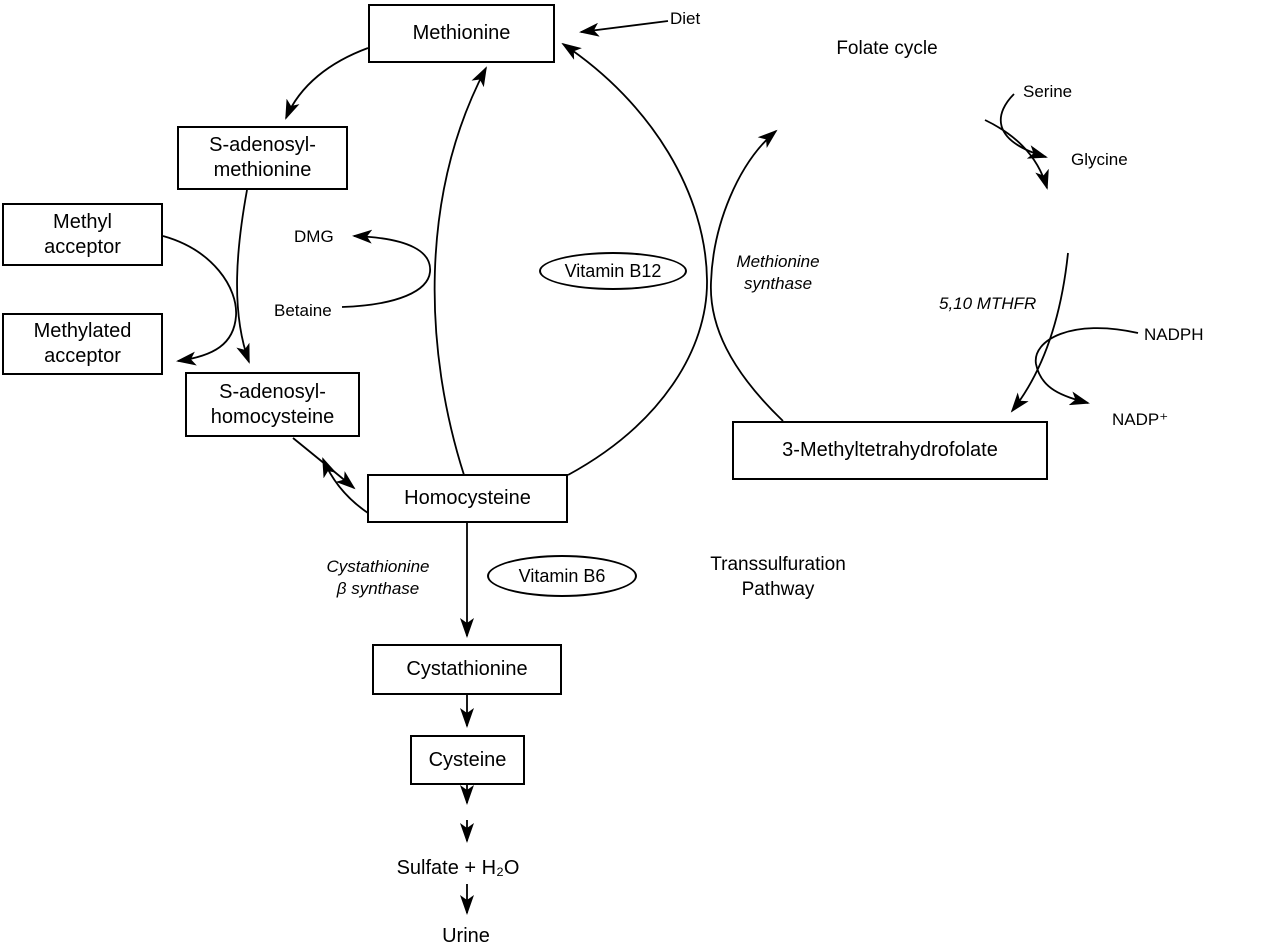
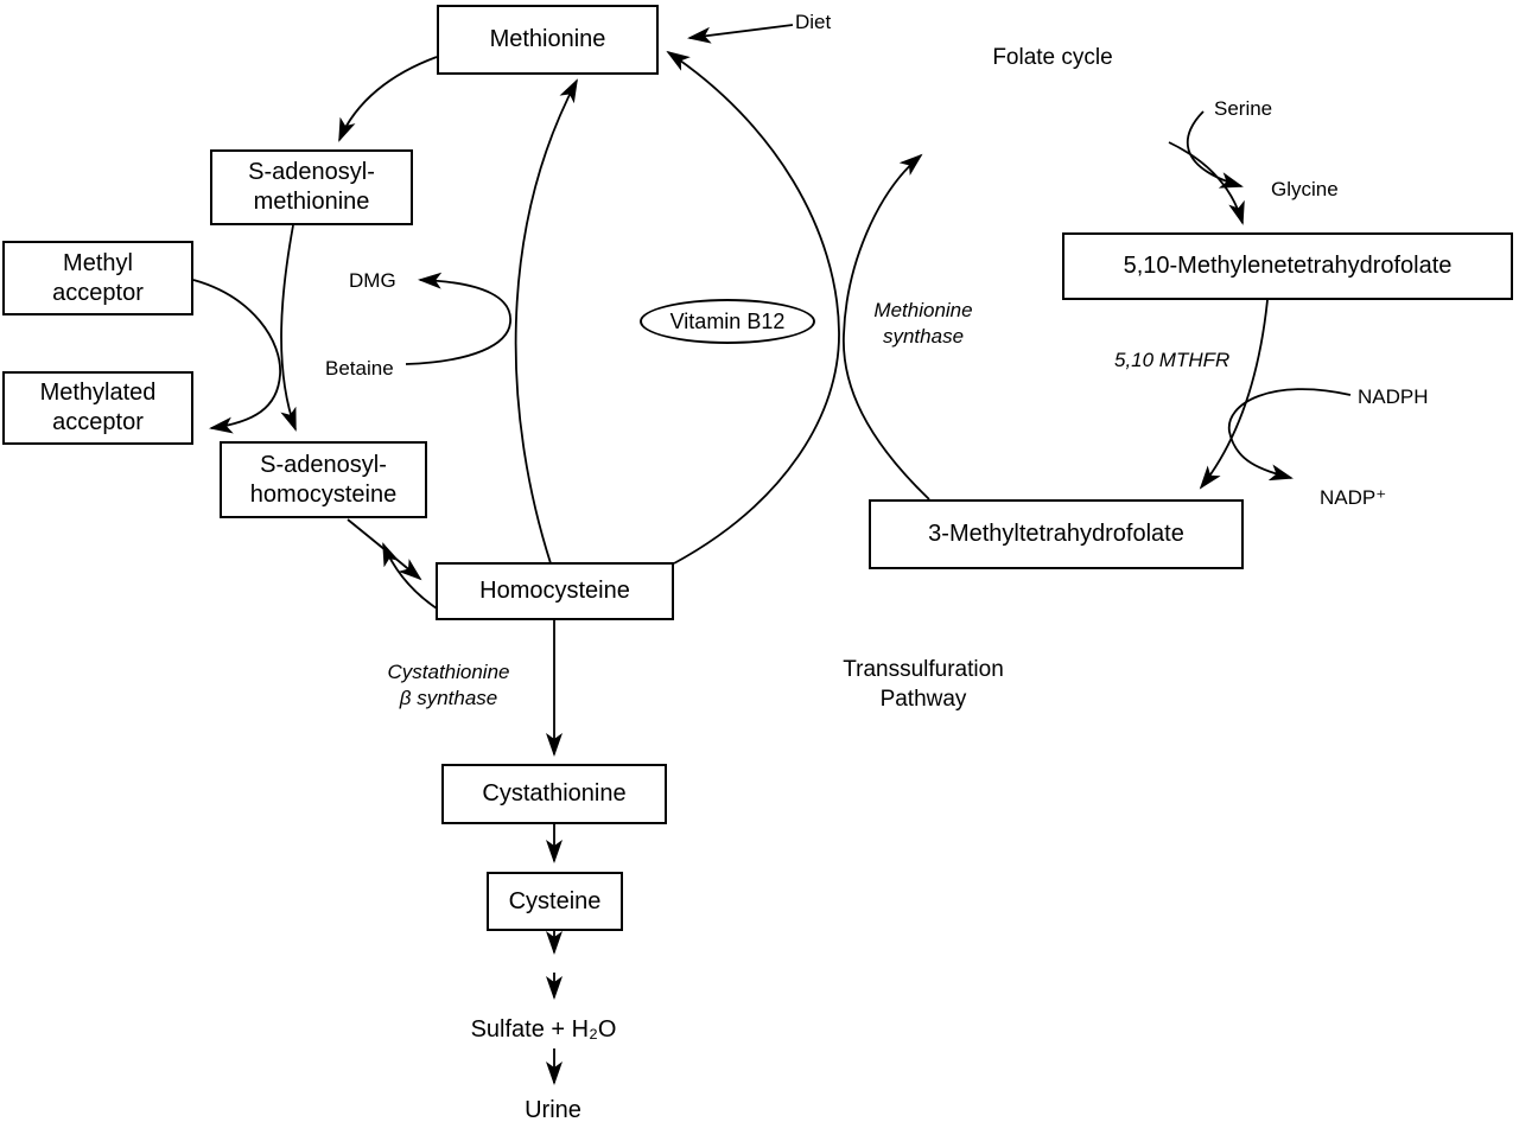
  Methionine
  S-adenosyl-
  methionine
  Methyl
  acceptor
  Methylated
  acceptor
  S-adenosyl-
  homocysteine
  Homocysteine
  Cystathionine
  Cysteine
+ 5,10-Methylenetetrahydrofolate
  3-Methyltetrahydrofolate
  Vitamin B12
- Vitamin B6
  Diet
  Folate cycle
  Serine
  Glycine
  NADPH
  NADP⁺
  DMG
  Betaine
  Methionine
  synthase
  5,10 MTHFR
  Cystathionine
  β synthase
  Transsulfuration
  Pathway
  Sulfate + H₂O
  Urine
